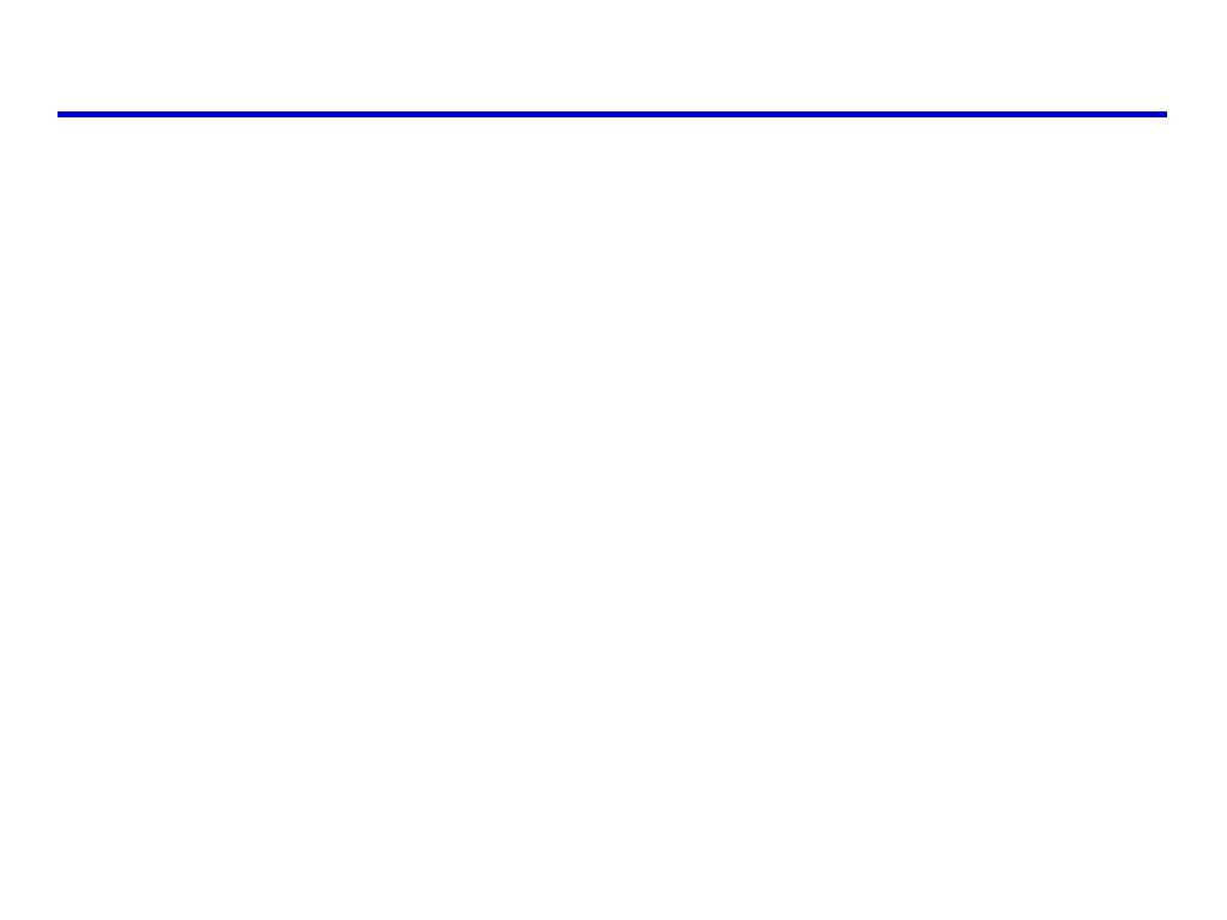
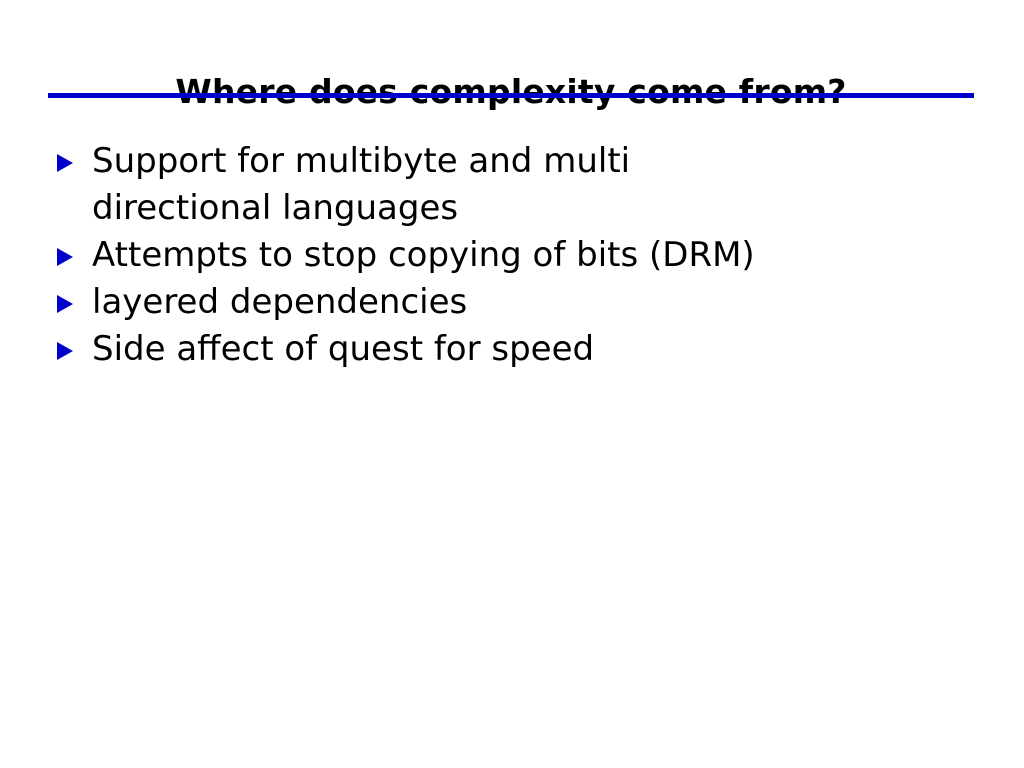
+ Where does complexity come from?
+ Support for multibyte and multi directional languages
+ Attempts to stop copying of bits (DRM)
+ layered dependencies
+ Side affect of quest for speed
